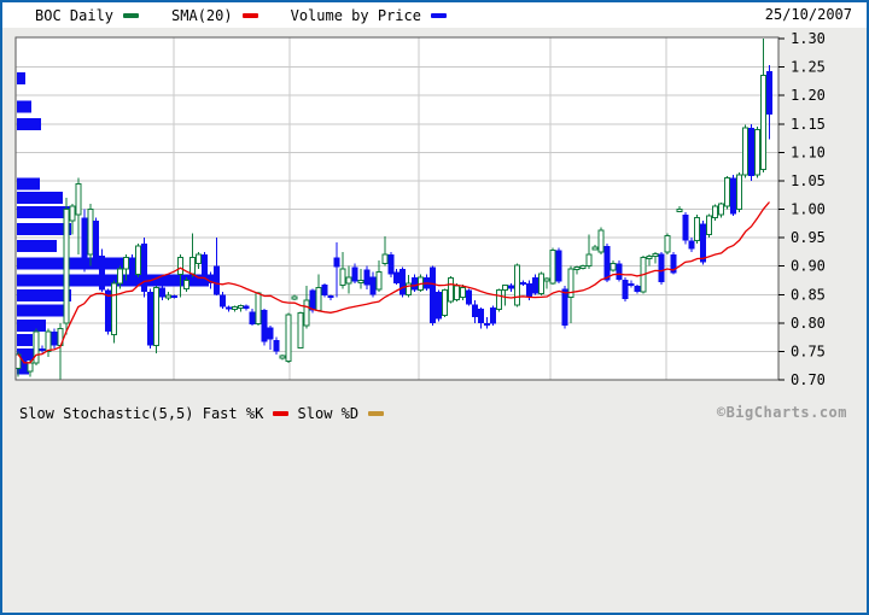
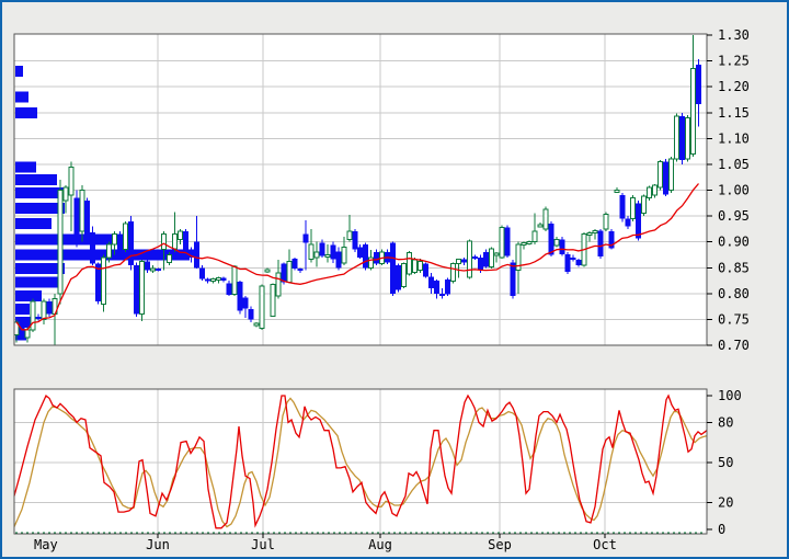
- BOC Daily
- SMA(20)
- Volume by Price
- 25/10/2007
- Slow Stochastic(5,5)
- Fast %K
- Slow %D
- ©BigCharts.com
  1.30
  1.25
  1.20
  1.15
  1.10
  1.05
  1.00
  0.95
  0.90
  0.85
  0.80
  0.75
  0.70
+ 100
+ 80
+ 50
+ 20
+ 0
+ May
+ Jun
+ Jul
+ Aug
+ Sep
+ Oct
